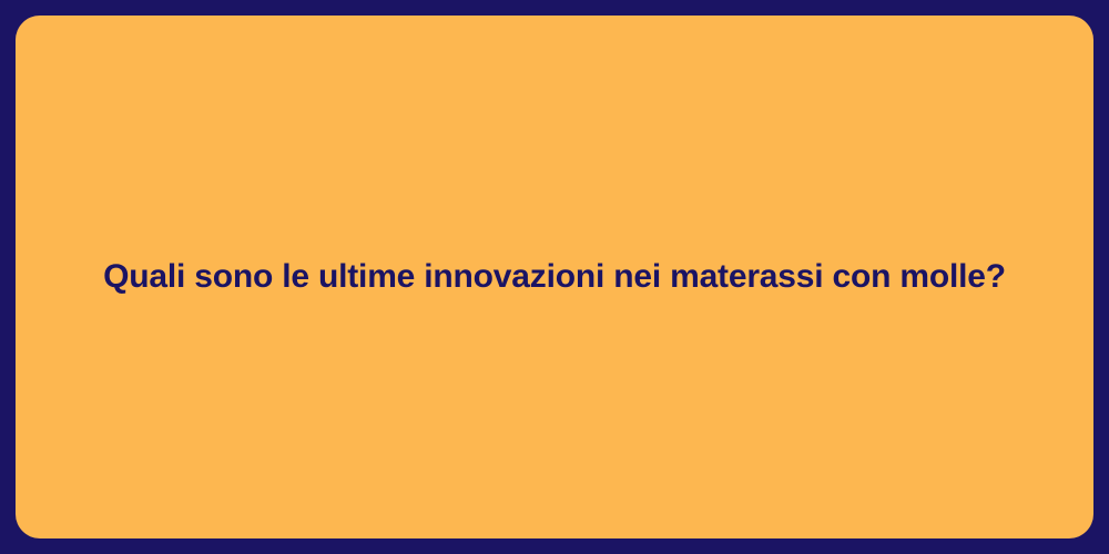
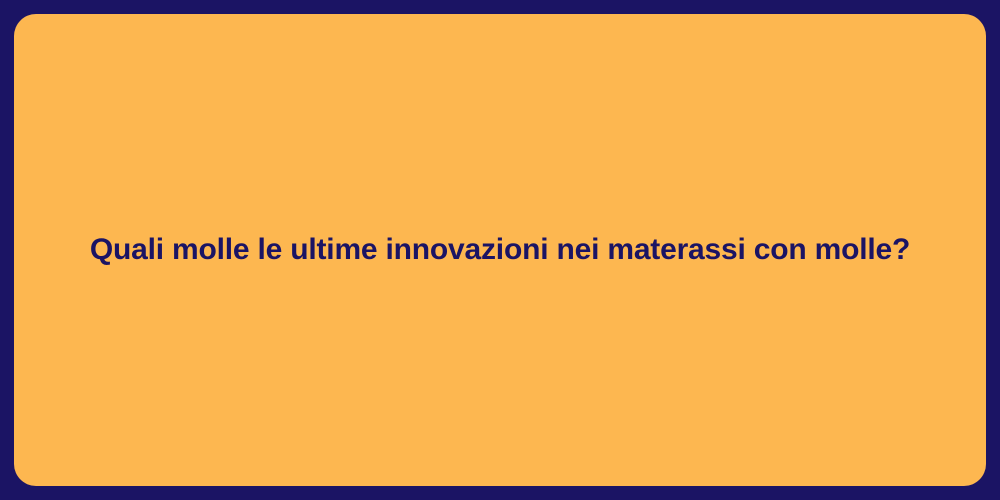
- Quali sono le ultime innovazioni nei materassi con molle?
+ Quali molle le ultime innovazioni nei materassi con molle?
